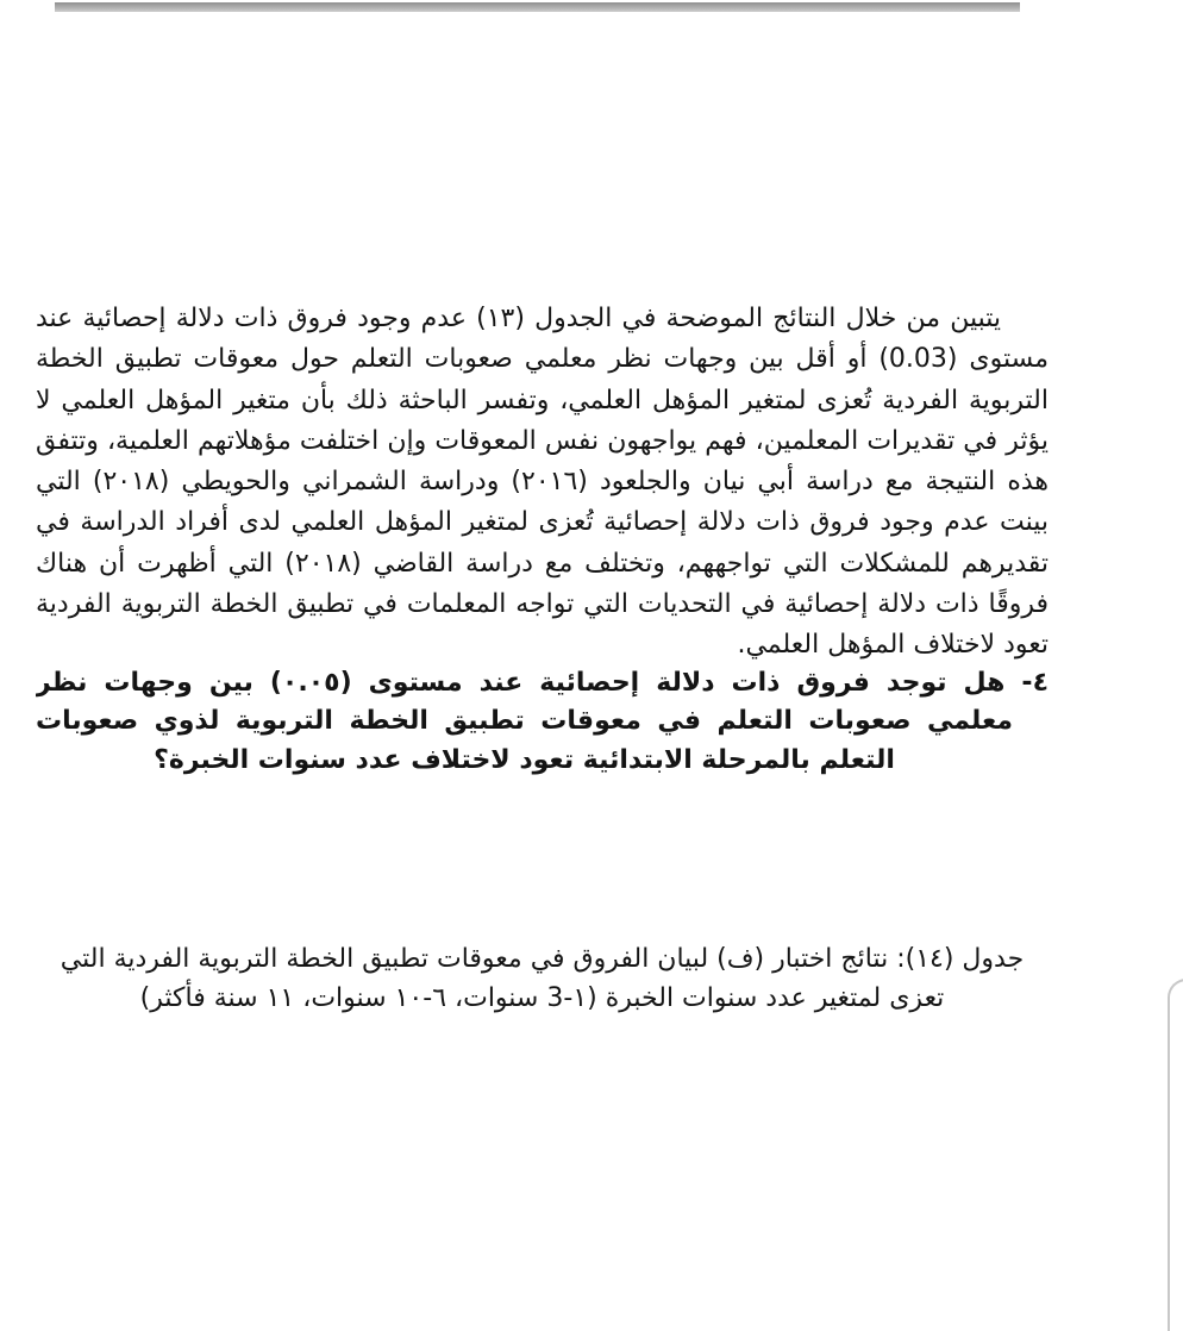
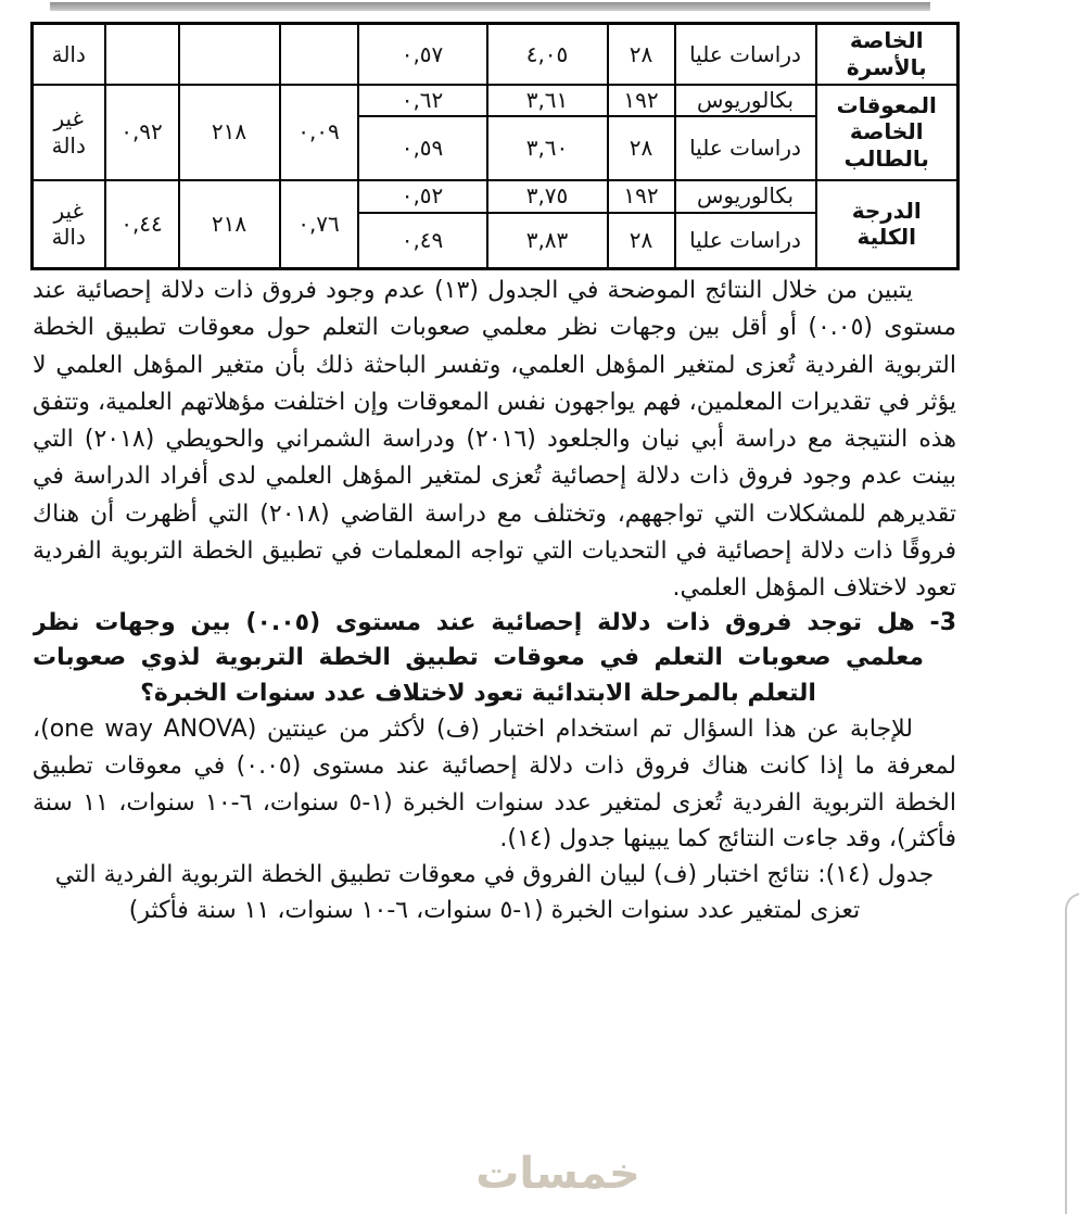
+ الخاصة بالأسرة	دراسات عليا	٢٨	٤,٠٥	٠,٥٧				دالة
+ المعوقات الخاصة بالطالب	بكالوريوس	١٩٢	٣,٦١	٠,٦٢	٠,٠٩	٢١٨	٠,٩٢	غير دالة
+ دراسات عليا	٢٨	٣,٦٠	٠,٥٩
+ الدرجة الكلية	بكالوريوس	١٩٢	٣,٧٥	٠,٥٢	٠,٧٦	٢١٨	٠,٤٤	غير دالة
+ دراسات عليا	٢٨	٣,٨٣	٠,٤٩
- يتبين من خلال النتائج الموضحة في الجدول (١٣) عدم وجود فروق ذات دلالة إحصائية عند مستوى (0.03) أو أقل بين وجهات نظر معلمي صعوبات التعلم حول معوقات تطبيق الخطة التربوية الفردية تُعزى لمتغير المؤهل العلمي، وتفسر الباحثة ذلك بأن متغير المؤهل العلمي لا يؤثر في تقديرات المعلمين، فهم يواجهون نفس المعوقات وإن اختلفت مؤهلاتهم العلمية، وتتفق هذه النتيجة مع دراسة أبي نيان والجلعود (٢٠١٦) ودراسة الشمراني والحويطي (٢٠١٨) التي بينت عدم وجود فروق ذات دلالة إحصائية تُعزى لمتغير المؤهل العلمي لدى أفراد الدراسة في تقديرهم للمشكلات التي تواجههم، وتختلف مع دراسة القاضي (٢٠١٨) التي أظهرت أن هناك فروقًا ذات دلالة إحصائية في التحديات التي تواجه المعلمات في تطبيق الخطة التربوية الفردية تعود لاختلاف المؤهل العلمي.
+ يتبين من خلال النتائج الموضحة في الجدول (١٣) عدم وجود فروق ذات دلالة إحصائية عند مستوى (٠.٠٥) أو أقل بين وجهات نظر معلمي صعوبات التعلم حول معوقات تطبيق الخطة التربوية الفردية تُعزى لمتغير المؤهل العلمي، وتفسر الباحثة ذلك بأن متغير المؤهل العلمي لا يؤثر في تقديرات المعلمين، فهم يواجهون نفس المعوقات وإن اختلفت مؤهلاتهم العلمية، وتتفق هذه النتيجة مع دراسة أبي نيان والجلعود (٢٠١٦) ودراسة الشمراني والحويطي (٢٠١٨) التي بينت عدم وجود فروق ذات دلالة إحصائية تُعزى لمتغير المؤهل العلمي لدى أفراد الدراسة في تقديرهم للمشكلات التي تواجههم، وتختلف مع دراسة القاضي (٢٠١٨) التي أظهرت أن هناك فروقًا ذات دلالة إحصائية في التحديات التي تواجه المعلمات في تطبيق الخطة التربوية الفردية تعود لاختلاف المؤهل العلمي.
- ٤- هل توجد فروق ذات دلالة إحصائية عند مستوى (٠.٠٥) بين وجهات نظر معلمي صعوبات التعلم في معوقات تطبيق الخطة التربوية لذوي صعوبات التعلم بالمرحلة الابتدائية تعود لاختلاف عدد سنوات الخبرة؟
+ 3- هل توجد فروق ذات دلالة إحصائية عند مستوى (٠.٠٥) بين وجهات نظر معلمي صعوبات التعلم في معوقات تطبيق الخطة التربوية لذوي صعوبات التعلم بالمرحلة الابتدائية تعود لاختلاف عدد سنوات الخبرة؟
+ للإجابة عن هذا السؤال تم استخدام اختبار (ف) لأكثر من عينتين (one way ANOVA)، لمعرفة ما إذا كانت هناك فروق ذات دلالة إحصائية عند مستوى (٠.٠٥) في معوقات تطبيق الخطة التربوية الفردية تُعزى لمتغير عدد سنوات الخبرة (١-٥ سنوات، ٦-١٠ سنوات، ١١ سنة فأكثر)، وقد جاءت النتائج كما يبينها جدول (١٤).
- جدول (١٤): نتائج اختبار (ف) لبيان الفروق في معوقات تطبيق الخطة التربوية الفردية التي تعزى لمتغير عدد سنوات الخبرة (١-3 سنوات، ٦-١٠ سنوات، ١١ سنة فأكثر)
+ جدول (١٤): نتائج اختبار (ف) لبيان الفروق في معوقات تطبيق الخطة التربوية الفردية التي تعزى لمتغير عدد سنوات الخبرة (١-٥ سنوات، ٦-١٠ سنوات، ١١ سنة فأكثر)
+ خمسات
